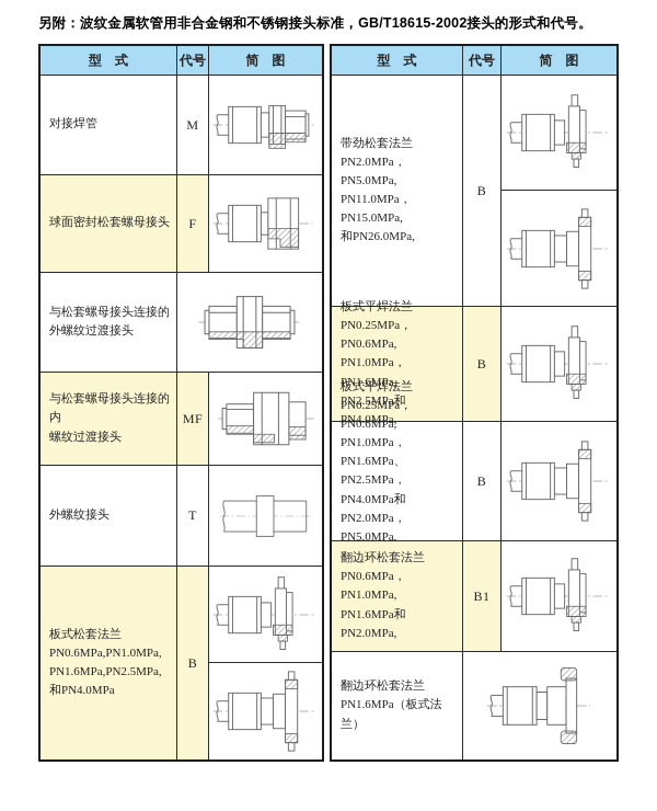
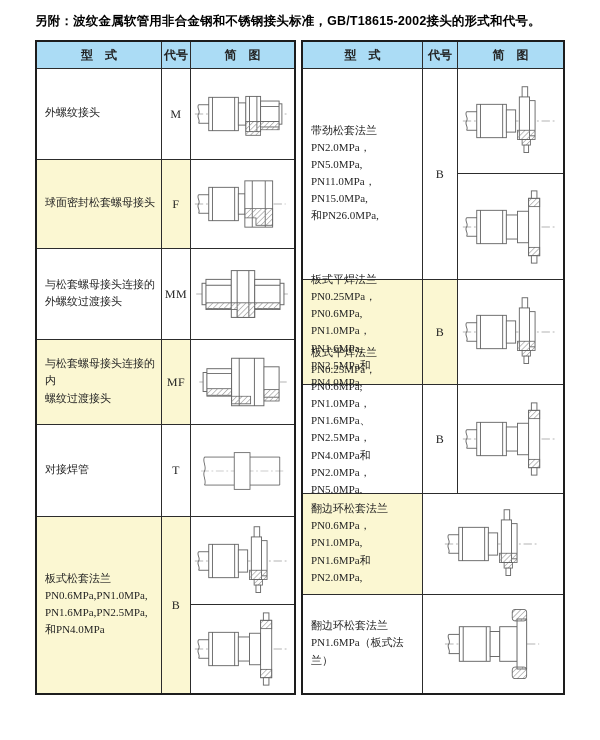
  另附：波纹金属软管用非合金钢和不锈钢接头标准，GB/T18615-2002接头的形式和代号。
  型 式
  代号
  简 图
- 对接焊管
+ 外螺纹接头
  M
  球面密封松套螺母接头
  F
  与松套螺母接头连接的
  外螺纹过渡接头
+ MM
  与松套螺母接头连接的内
  螺纹过渡接头
  MF
- 外螺纹接头
+ 对接焊管
  T
  板式松套法兰
  PN0.6MPa,PN1.0MPa,
  PN1.6MPa,PN2.5MPa,
  和PN4.0MPa
  B
  型 式
  代号
  简 图
  带劲松套法兰
  PN2.0MPa，PN5.0MPa,
  PN11.0MPa，PN15.0MPa,
  和PN26.0MPa,
  B
  板式平焊法兰
  PN0.25MPa，PN0.6MPa,
  PN1.0MPa，PN1.6MPa,
  PN2.5MPa和PN4.0MPa,
  B
  板式平焊法兰
  PN0.25MPa，PN0.6MPa,
  PN1.0MPa，PN1.6MPa、
  PN2.5MPa，PN4.0MPa和
  PN2.0MPa，PN5.0MPa,
  B
  翻边环松套法兰
  PN0.6MPa，PN1.0MPa,
  PN1.6MPa和PN2.0MPa,
- B1
  翻边环松套法兰
  PN1.6MPa（板式法兰）
